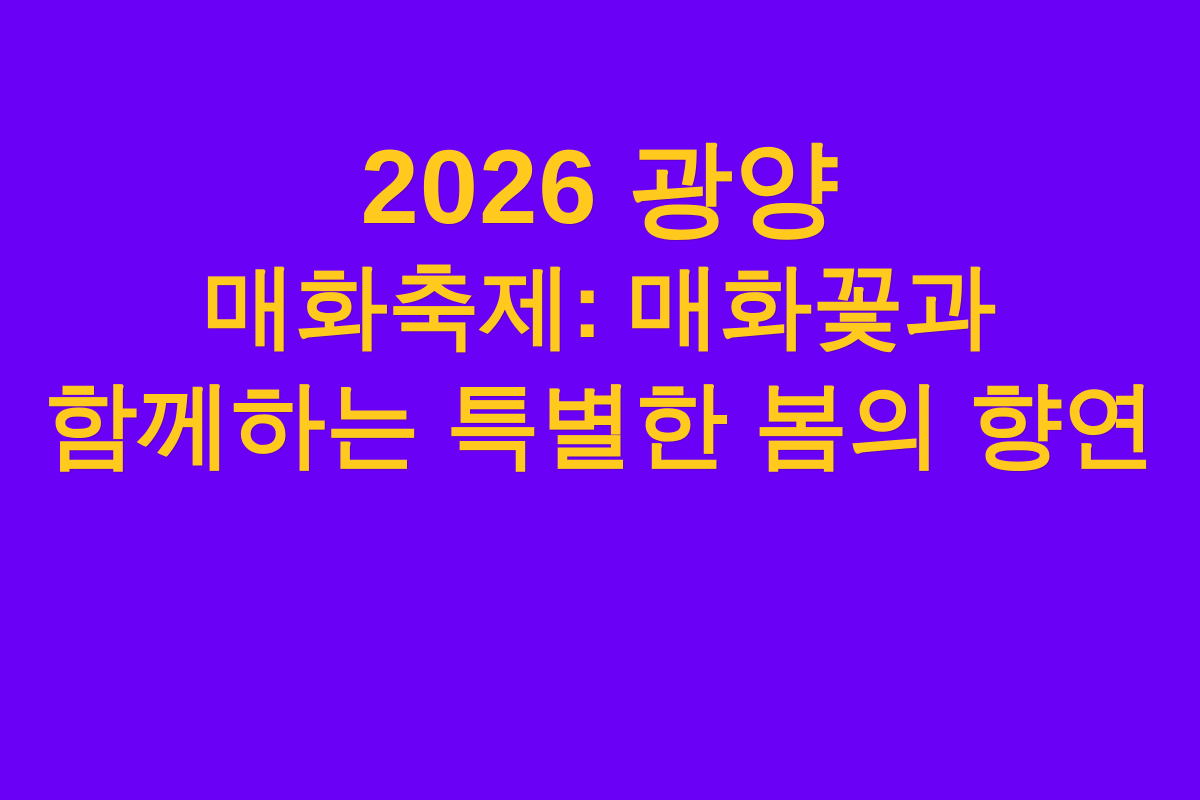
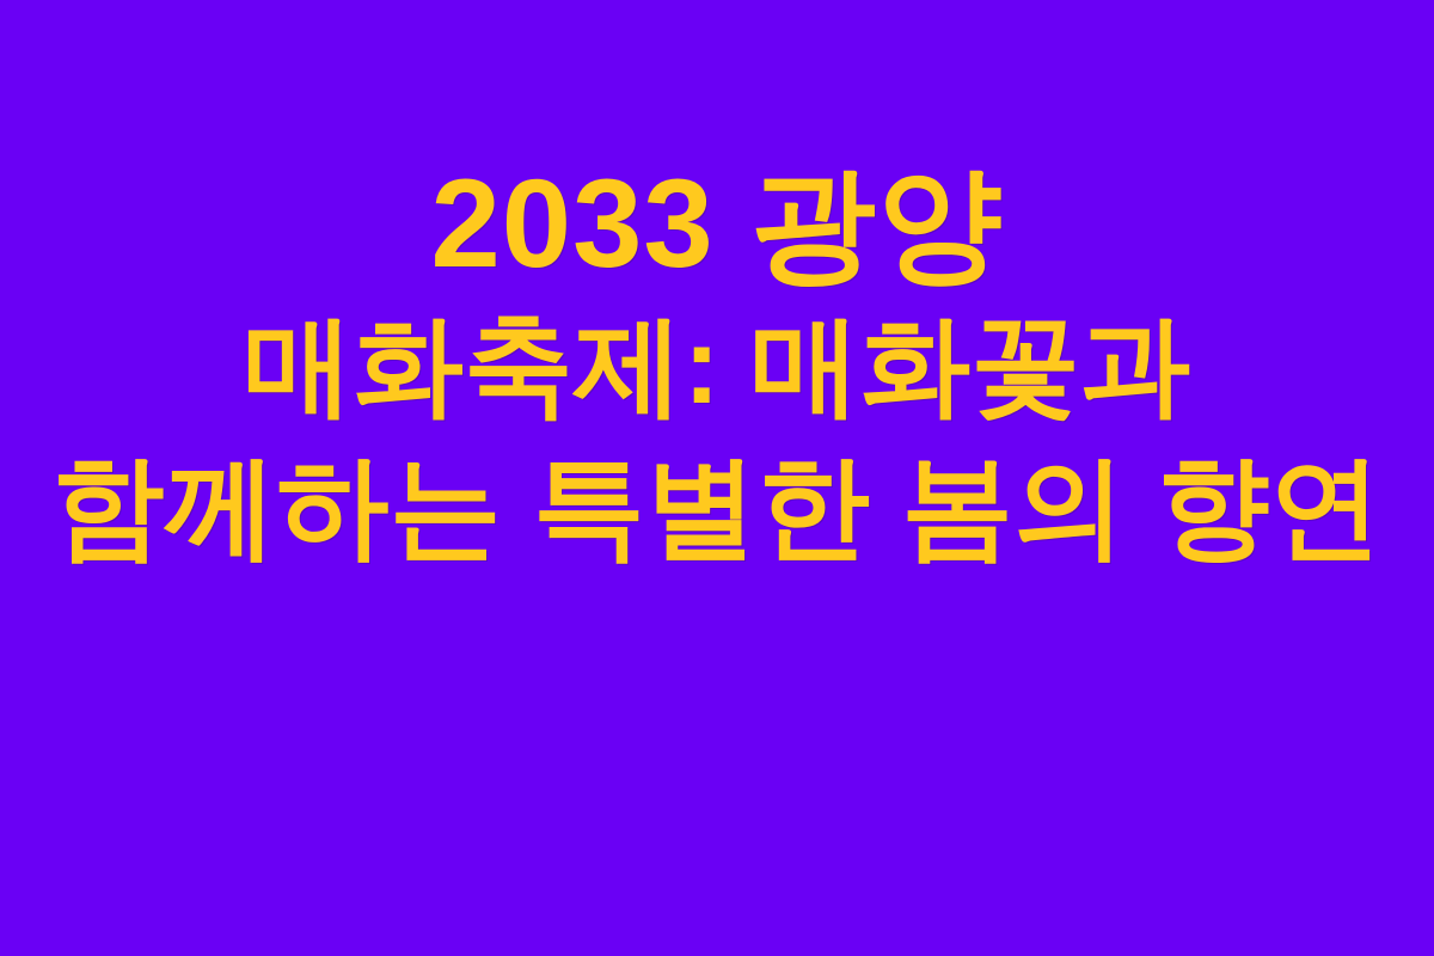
- 2026 광양
+ 2033 광양
  매화축제: 매화꽃과
  함께하는 특별한 봄의 향연
